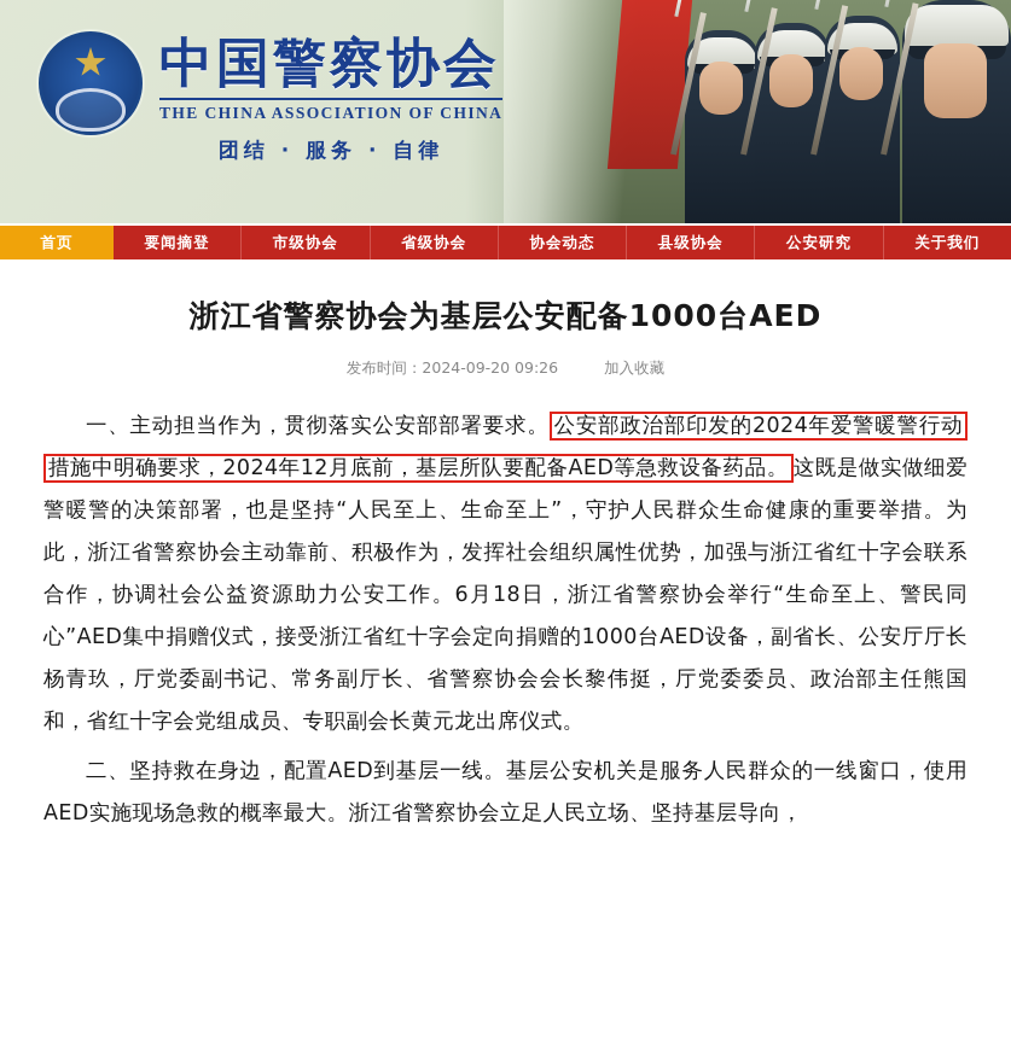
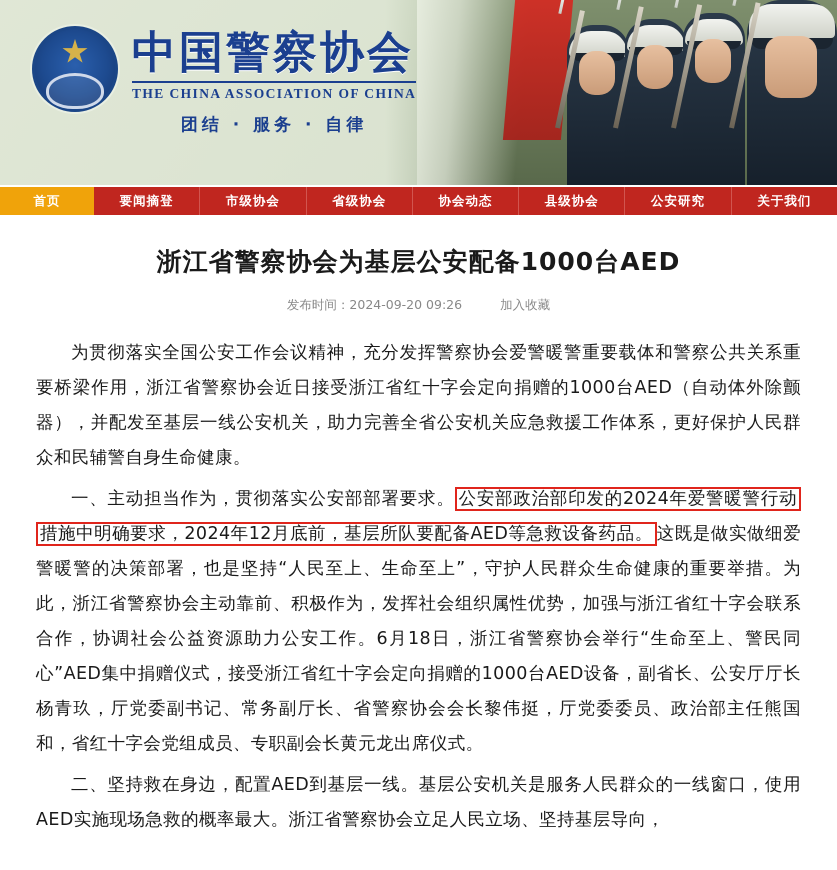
  中国警察协会
  THE CHINA ASSOCIATION OF CHINA
  团结 · 服务 · 自律
  首页
  要闻摘登
  市级协会
  省级协会
  协会动态
  县级协会
  公安研究
  关于我们
  浙江省警察协会为基层公安配备1000台AED
  发布时间：2024-09-20 09:26
  加入收藏
+ 为贯彻落实全国公安工作会议精神，充分发挥警察协会爱警暖警重要载体和警察公共关系重要桥梁作用，浙江省警察协会近日接受浙江省红十字会定向捐赠的1000台AED（自动体外除颤器），并配发至基层一线公安机关，助力完善全省公安机关应急救援工作体系，更好保护人民群众和民辅警自身生命健康。
  一、主动担当作为，贯彻落实公安部部署要求。 公安部政治部印发的2024年爱警暖警行动措施中明确要求，2024年12月底前，基层所队要配备AED等急救设备药品。 这既是做实做细爱警暖警的决策部署，也是坚持“人民至上、生命至上”，守护人民群众生命健康的重要举措。为此，浙江省警察协会主动靠前、积极作为，发挥社会组织属性优势，加强与浙江省红十字会联系合作，协调社会公益资源助力公安工作。6月18日，浙江省警察协会举行“生命至上、警民同心”AED集中捐赠仪式，接受浙江省红十字会定向捐赠的1000台AED设备，副省长、公安厅厅长杨青玖，厅党委副书记、常务副厅长、省警察协会会长黎伟挺，厅党委委员、政治部主任熊国和，省红十字会党组成员、专职副会长黄元龙出席仪式。
  二、坚持救在身边，配置AED到基层一线。基层公安机关是服务人民群众的一线窗口，使用AED实施现场急救的概率最大。浙江省警察协会立足人民立场、坚持基层导向，
